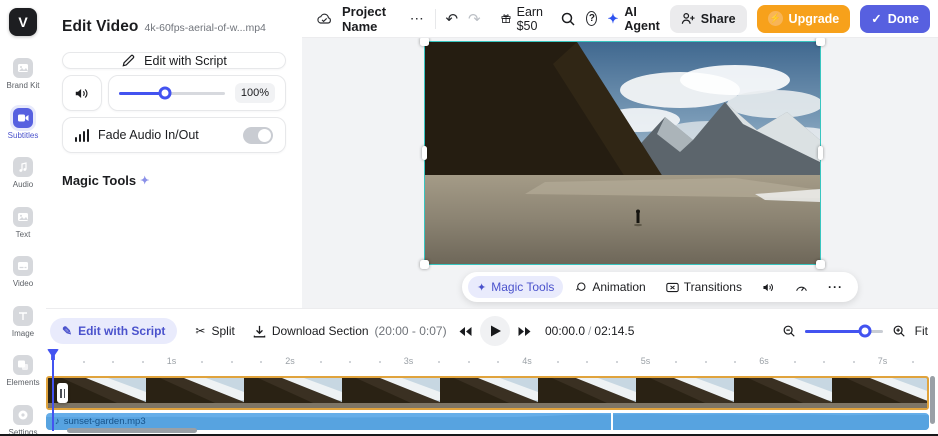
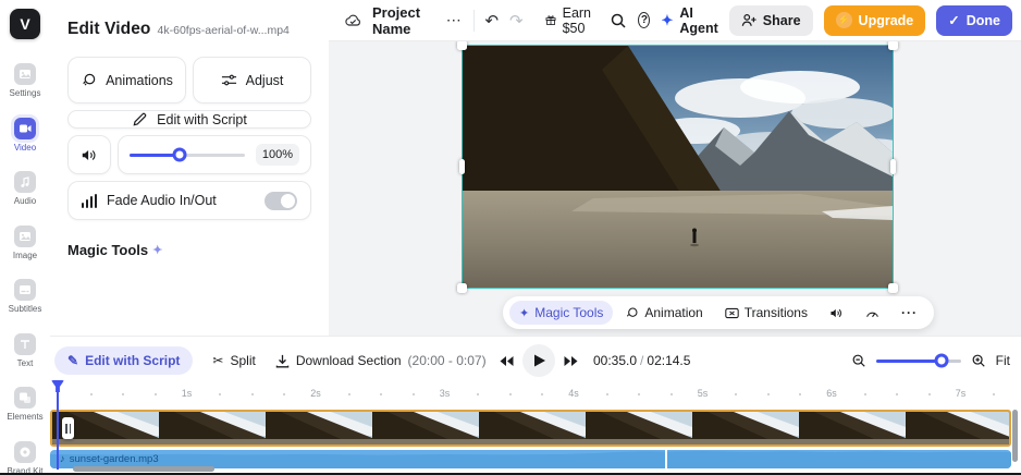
  V
- Brand Kit
+ Settings
- Subtitles
+ Video
  Audio
- Text
+ Image
- Video
+ Subtitles
- Image
+ Text
  Elements
- Settings
+ Brand Kit
  Edit Video
  4k-60fps-aerial-of-w...mp4
+ Animations
+ Adjust
  Edit with Script
  100%
  Fade Audio In/Out
  Magic Tools
  ✦
  Project Name
  ⋯
  ↶
  ↷
  Earn $50
  ?
  ✦
  AI Agent
  Share
  ⚡
  Upgrade
  ✓
  Done
  ✦
  Magic Tools
  Animation
  Transitions
  ···
  ✎
  Edit with Script
  ✂
  Split
  Download Section
  (20:00 - 0:07)
- 00:00.0 / 02:14.5
+ 00:35.0 / 02:14.5
  Fit
  1s
  2s
  3s
  4s
  5s
  6s
  7s
  ♪
  sunset-garden.mp3
